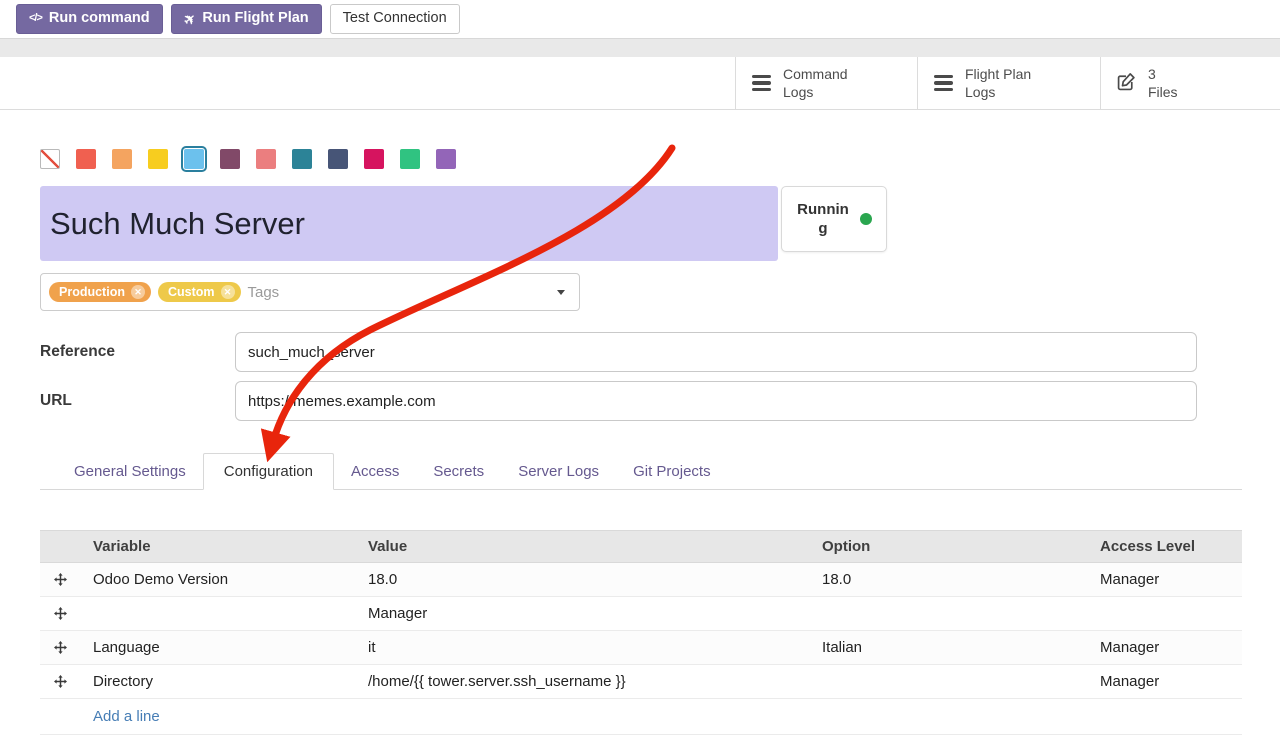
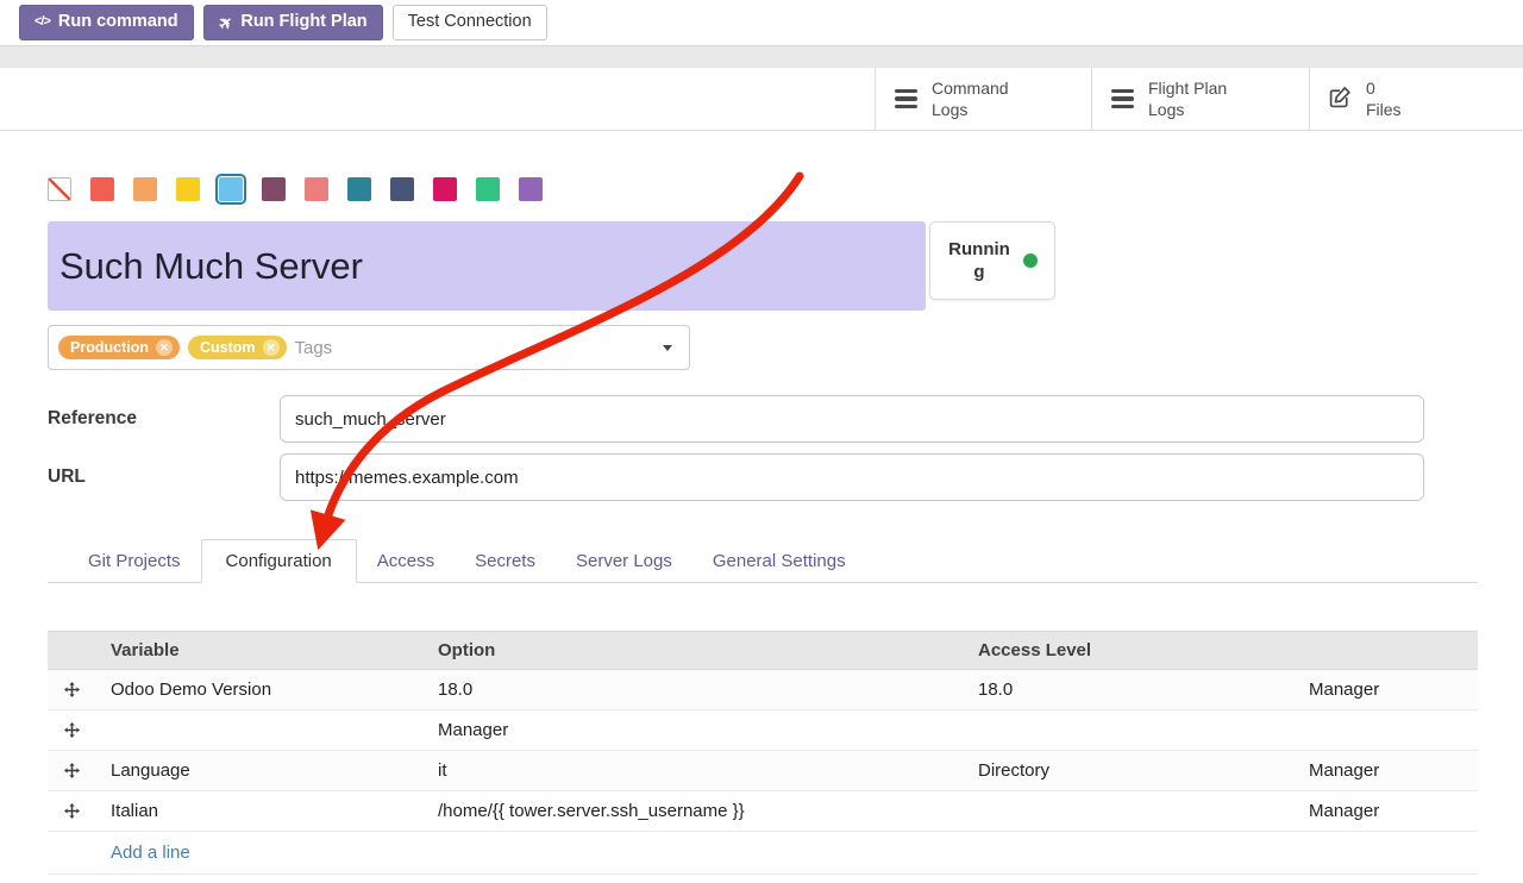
  </>
  Run command
  Run Flight Plan
  Test Connection
  Command
  Logs
  Flight Plan
  Logs
- 3
+ 0
  Files
  Such Much Server
  Running
  Production
  ✕
  Custom
  ✕
  Tags
  Reference
  such_much_erver
  URL
  https:/memes.example.com
- General Settings
+ Git Projects
  Configuration
  Access
  Secrets
  Server Logs
- Git Projects
+ General Settings
  Variable
- Value
  Option
  Access Level
  Odoo Demo Version
  18.0
  18.0
  Manager
  Manager
  Language
  it
- Italian
+ Directory
  Manager
- Directory
+ Italian
  /home/{{ tower.server.ssh_username }}
  Manager
  Add a line
